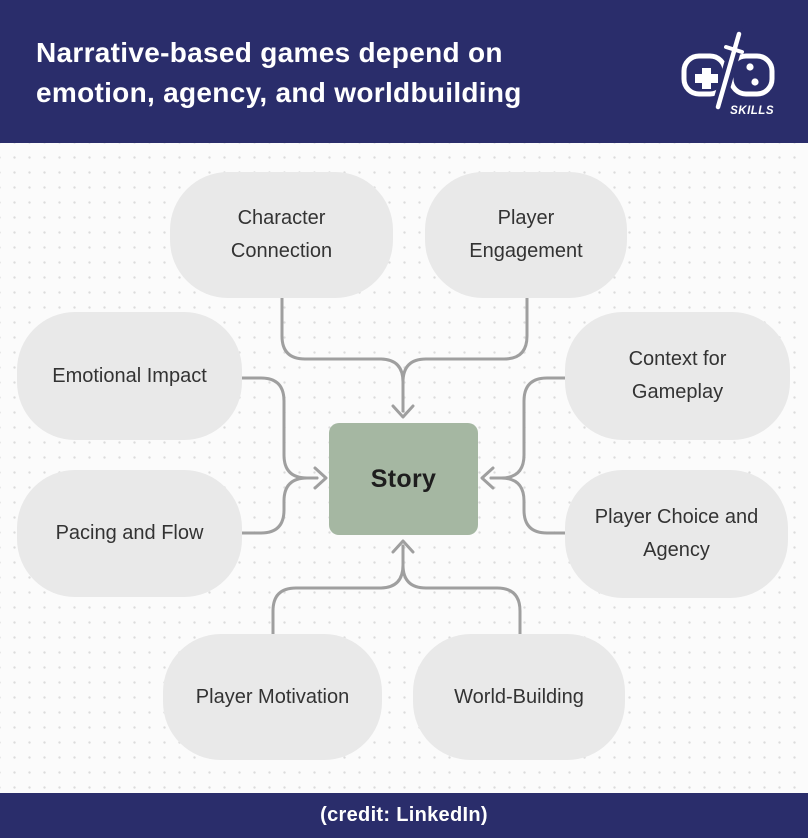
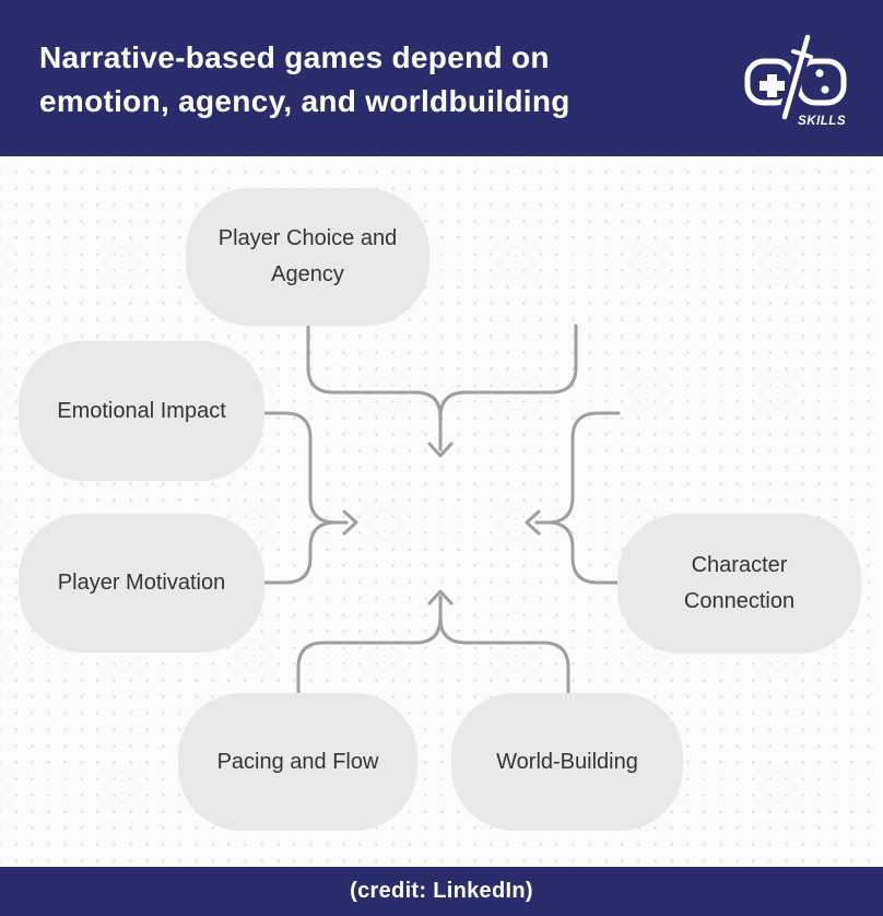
  Narrative-based games depend on
  emotion, agency, and worldbuilding
  SKILLS
- Character Connection
+ Player Choice and Agency
- Player Engagement
  Emotional Impact
- Context for Gameplay
- Pacing and Flow
+ Player Motivation
- Player Choice and Agency
+ Character Connection
- Player Motivation
+ Pacing and Flow
  World-Building
- Story
  (credit: LinkedIn)
